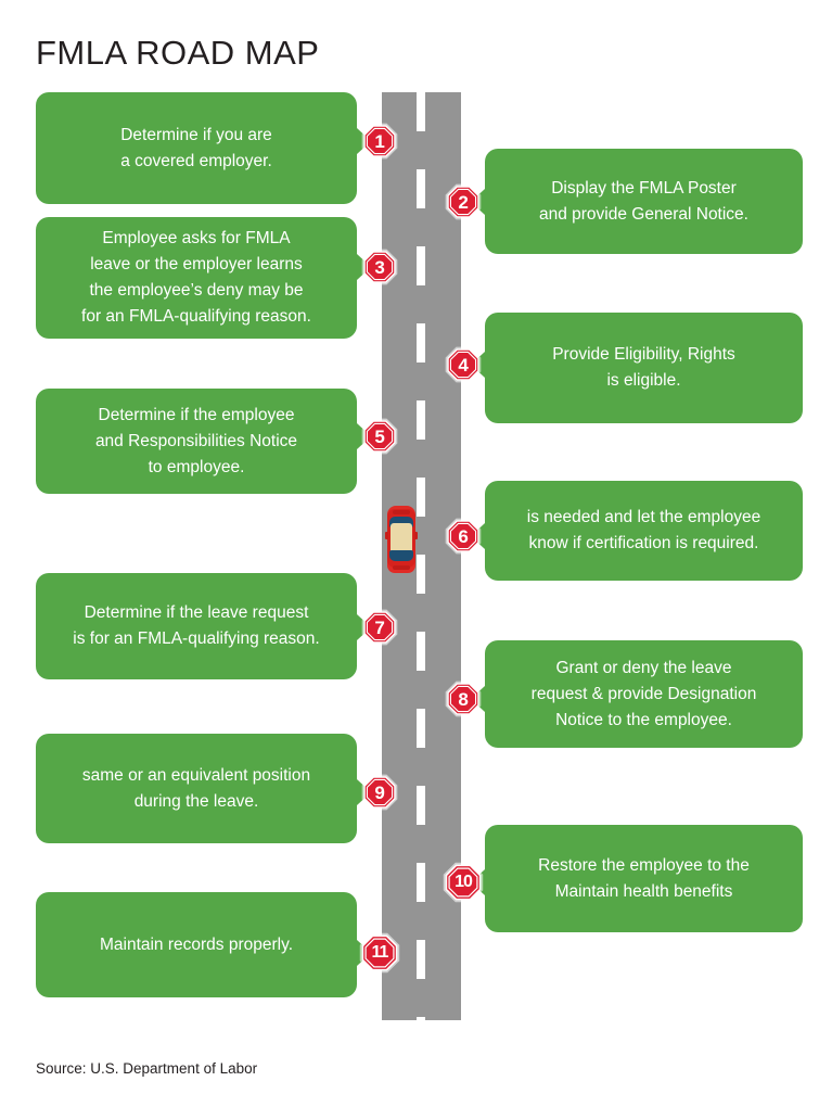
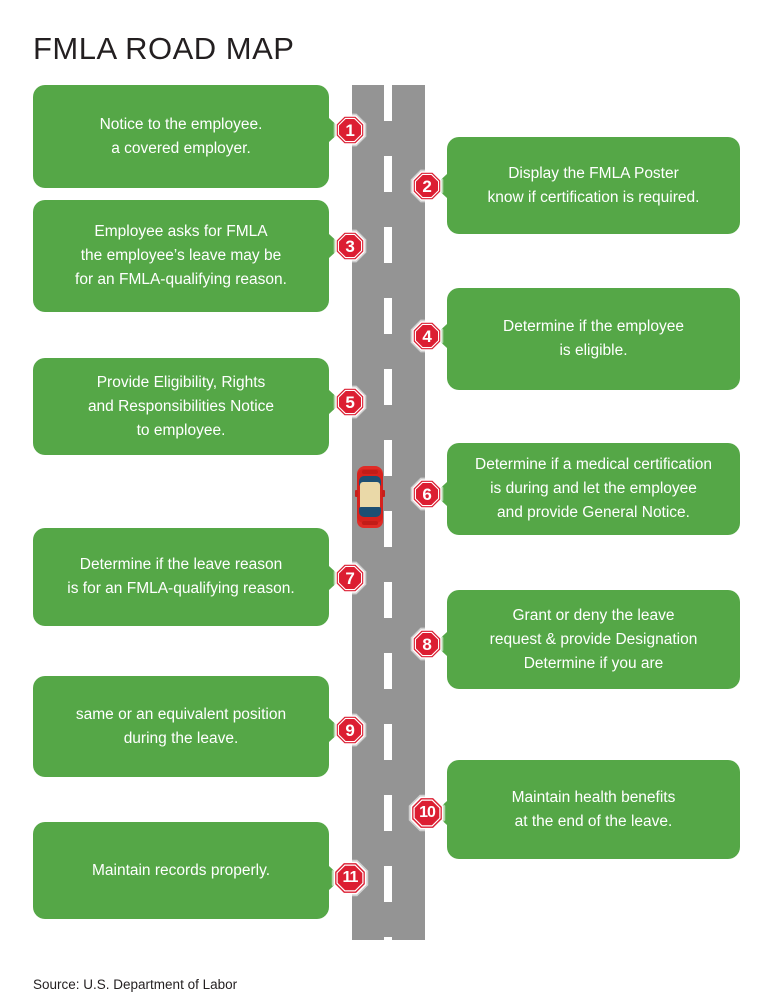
  FMLA ROAD MAP
- Determine if you are
+ Notice to the employee.
  a covered employer.
  1
  Display the FMLA Poster
- and provide General Notice.
+ know if certification is required.
  2
  Employee asks for FMLA
- leave or the employer learns
- the employee’s deny may be
+ the employee’s leave may be
  for an FMLA-qualifying reason.
  3
- Provide Eligibility, Rights
+ Determine if the employee
  is eligible.
  4
- Determine if the employee
+ Provide Eligibility, Rights
  and Responsibilities Notice
  to employee.
  5
+ Determine if a medical certification
- is needed and let the employee
+ is during and let the employee
- know if certification is required.
+ and provide General Notice.
  6
- Determine if the leave request
+ Determine if the leave reason
  is for an FMLA-qualifying reason.
  7
  Grant or deny the leave
  request & provide Designation
- Notice to the employee.
+ Determine if you are
  8
  same or an equivalent position
  during the leave.
  9
- Restore the employee to the
  Maintain health benefits
+ at the end of the leave.
  10
  Maintain records properly.
  11
  Source: U.S. Department of Labor
